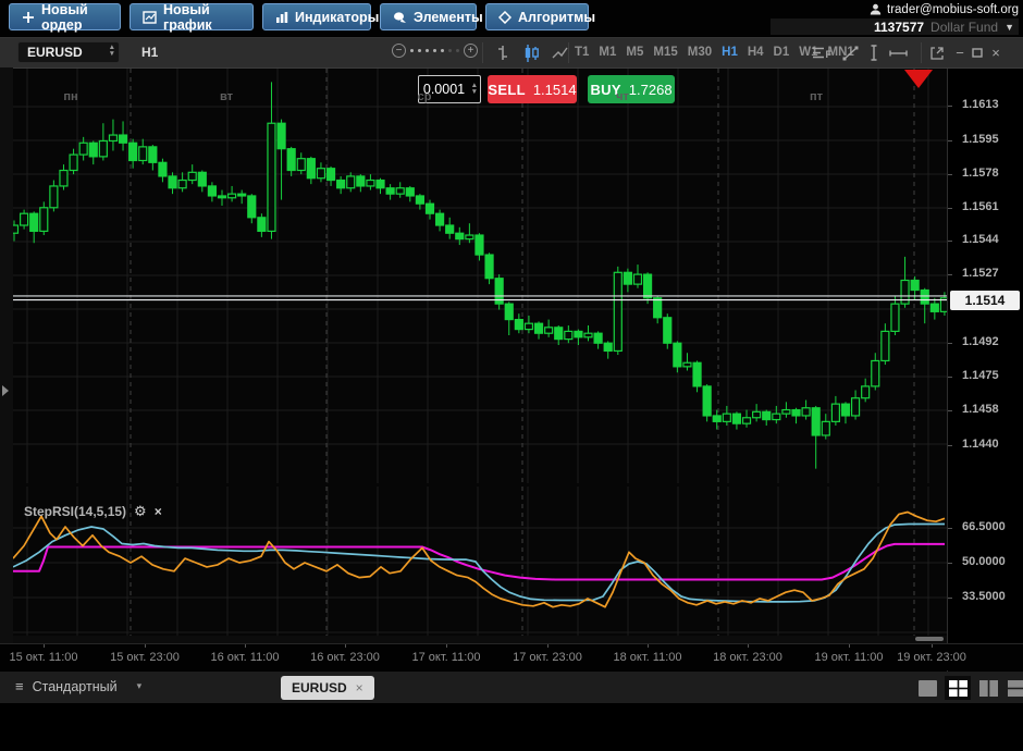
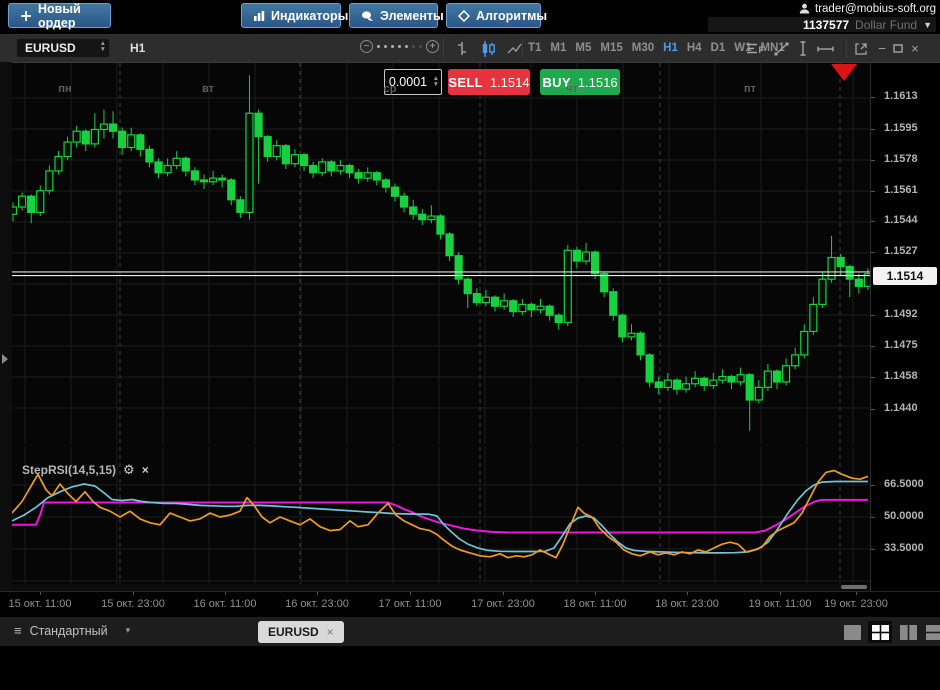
  Новый ордер
- Новый график
  Индикаторы
  Элементы
  Алгоритмы
  trader@mobius-soft.org
  1137577
  Dollar Fund
  ▼
  EURUSD
  H1
  −
  +
  T1
  M1
  M5
  M15
  M30
  H1
  H4
  D1
  F
  −
  ×
  StepRSI(14,5,15)
  ⚙
  ×
  0.0001
  SELL
  1.1514
  BUY
- 1.7268
+ 1.1516
  1.1514
  1.1613
  1.1595
  1.1578
  1.1561
  1.1544
  1.1527
  1.1492
  1.1475
  1.1458
  1.1440
  66.5000
  50.0000
  33.5000
  15 окт. 11:00
  15 окт. 23:00
  16 окт. 11:00
  16 окт. 23:00
  17 окт. 11:00
  17 окт. 23:00
  18 окт. 11:00
  18 окт. 23:00
  19 окт. 11:00
  19 окт. 23:00
  пн
  вт
  ср
  чт
  пт
  ≡
  Стандартный
  ▾
  EURUSD
  ×
